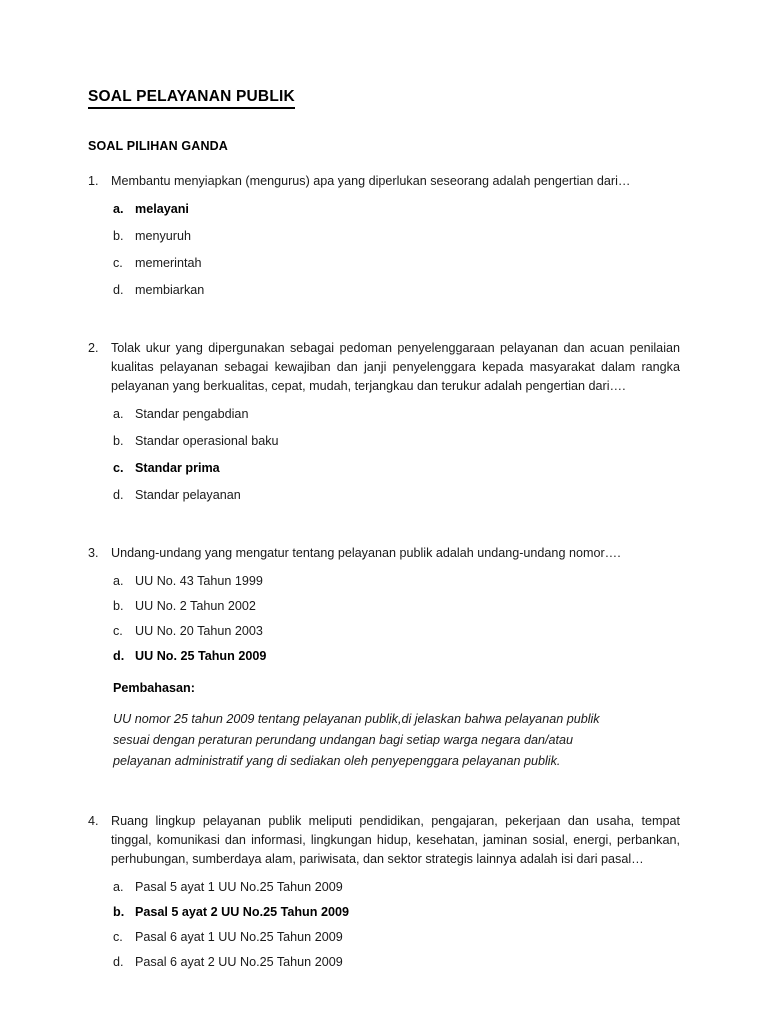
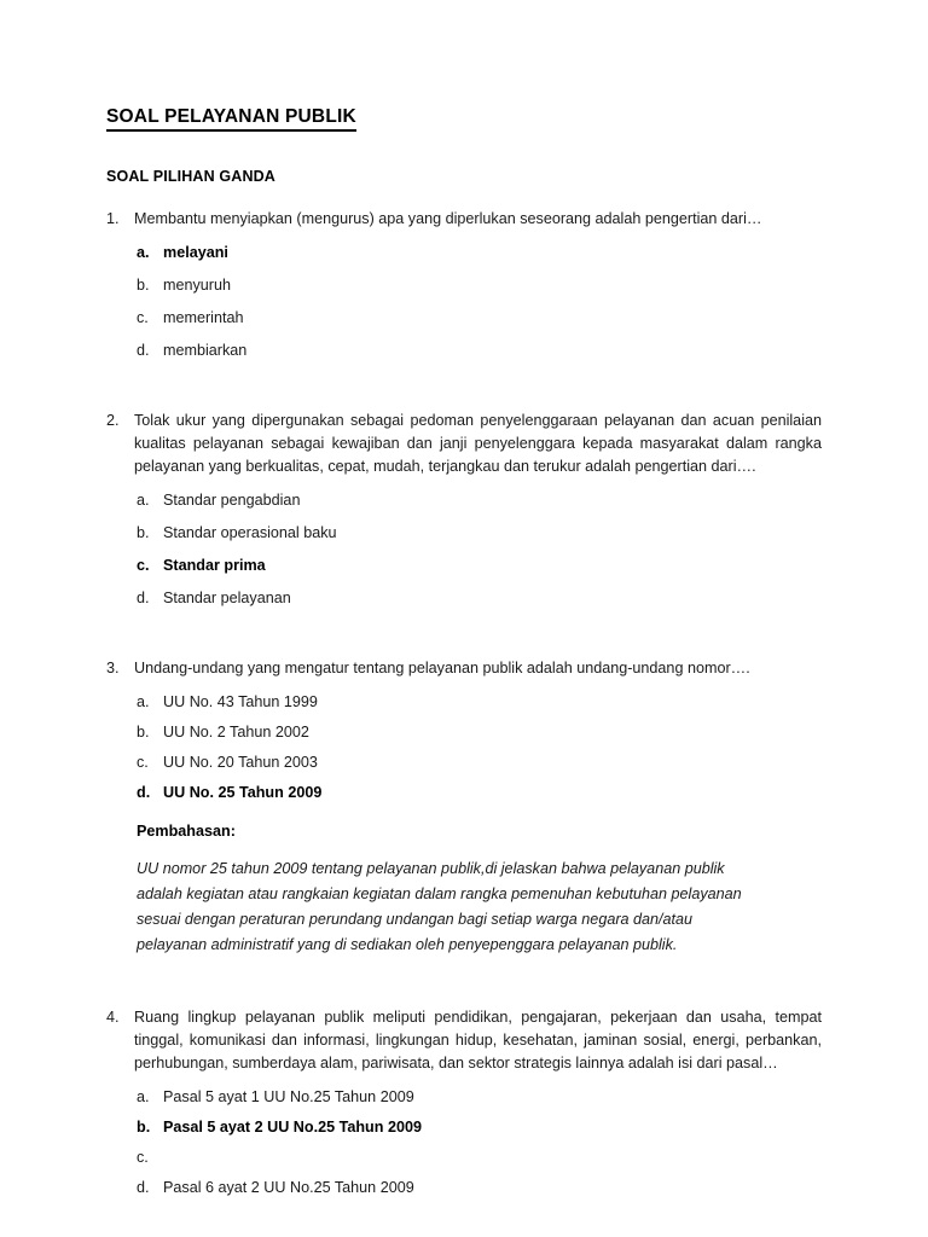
  SOAL PELAYANAN PUBLIK
  SOAL PILIHAN GANDA
  1.
  Membantu menyiapkan (mengurus) apa yang diperlukan seseorang adalah pengertian dari…
  a.
  melayani
  b.
  menyuruh
  c.
  memerintah
  d.
  membiarkan
  2.
  Tolak ukur yang dipergunakan sebagai pedoman penyelenggaraan pelayanan dan acuan penilaian kualitas pelayanan sebagai kewajiban dan janji penyelenggara kepada masyarakat dalam rangka pelayanan yang berkualitas, cepat, mudah, terjangkau dan terukur adalah pengertian dari….
  a.
  Standar pengabdian
  b.
  Standar operasional baku
  c.
  Standar prima
  d.
  Standar pelayanan
  3.
  Undang-undang yang mengatur tentang pelayanan publik adalah undang-undang nomor….
  a.
  UU No. 43 Tahun 1999
  b.
  UU No. 2 Tahun 2002
  c.
  UU No. 20 Tahun 2003
  d.
  UU No. 25 Tahun 2009
  Pembahasan:
  UU nomor 25 tahun 2009 tentang pelayanan publik,di jelaskan bahwa pelayanan publik
+ adalah kegiatan atau rangkaian kegiatan dalam rangka pemenuhan kebutuhan pelayanan
  sesuai dengan peraturan perundang undangan bagi setiap warga negara dan/atau
  pelayanan administratif yang di sediakan oleh penyepenggara pelayanan publik.
  4.
  Ruang lingkup pelayanan publik meliputi pendidikan, pengajaran, pekerjaan dan usaha, tempat tinggal, komunikasi dan informasi, lingkungan hidup, kesehatan, jaminan sosial, energi, perbankan, perhubungan, sumberdaya alam, pariwisata, dan sektor strategis lainnya adalah isi dari pasal…
  a.
  Pasal 5 ayat 1 UU No.25 Tahun 2009
  b.
  Pasal 5 ayat 2 UU No.25 Tahun 2009
  c.
- Pasal 6 ayat 1 UU No.25 Tahun 2009
  d.
  Pasal 6 ayat 2 UU No.25 Tahun 2009
